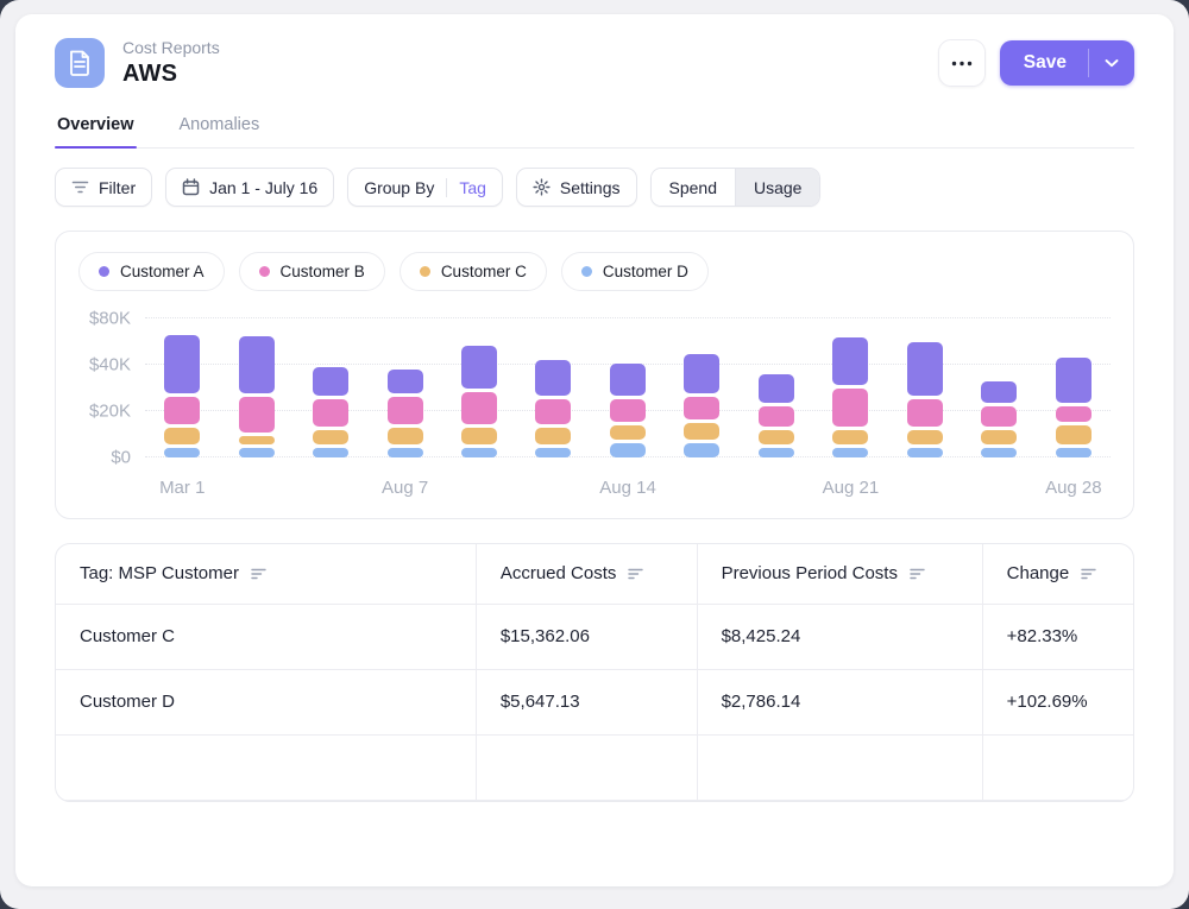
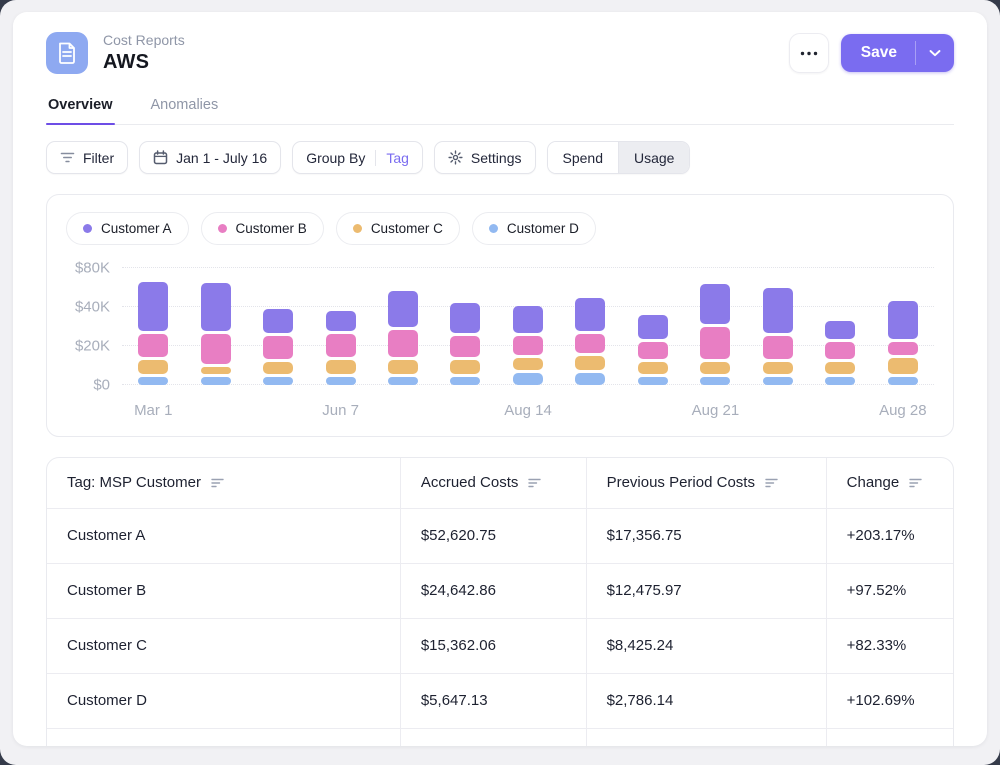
  Cost Reports
  AWS
  Save
  Overview
  Anomalies
  Filter
  Jan 1 - July 16
  Group By
  Tag
  Settings
  Spend
  Usage
  Customer A
  Customer B
  Customer C
  Customer D
  $0
  $20K
  $40K
  $80K
  Mar 1
- Aug 7
+ Jun 7
  Aug 14
  Aug 21
  Aug 28
  Tag: MSP Customer	Accrued Costs	Previous Period Costs	Change
+ Customer A	$52,620.75	$17,356.75	+203.17%
+ Customer B	$24,642.86	$12,475.97	+97.52%
  Customer C	$15,362.06	$8,425.24	+82.33%
  Customer D	$5,647.13	$2,786.14	+102.69%
